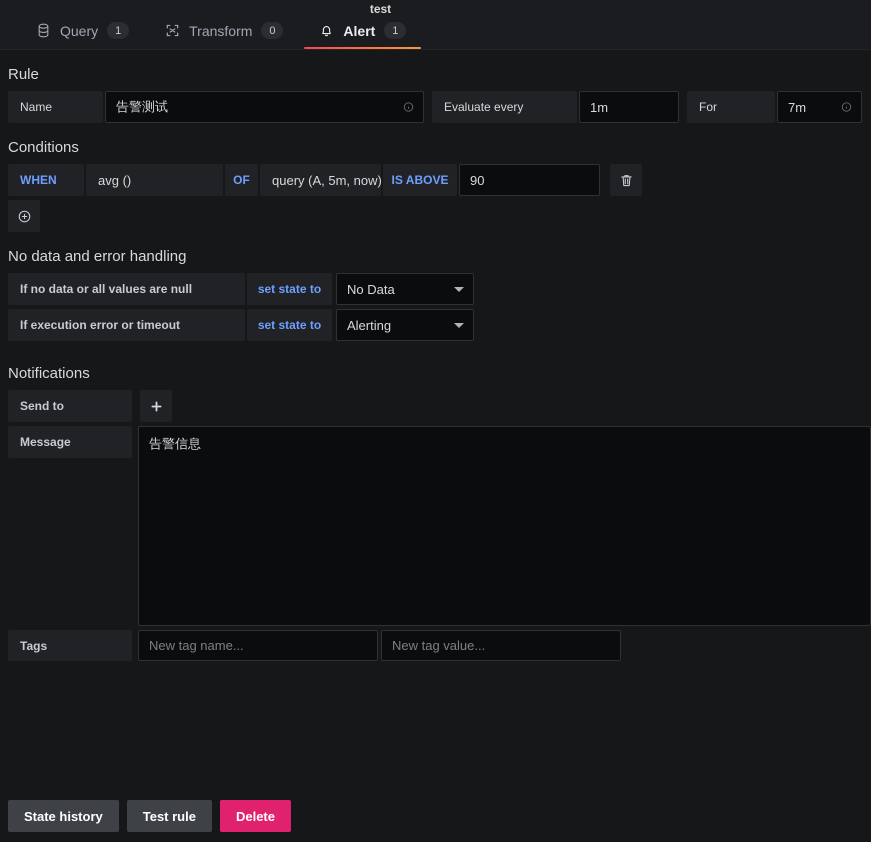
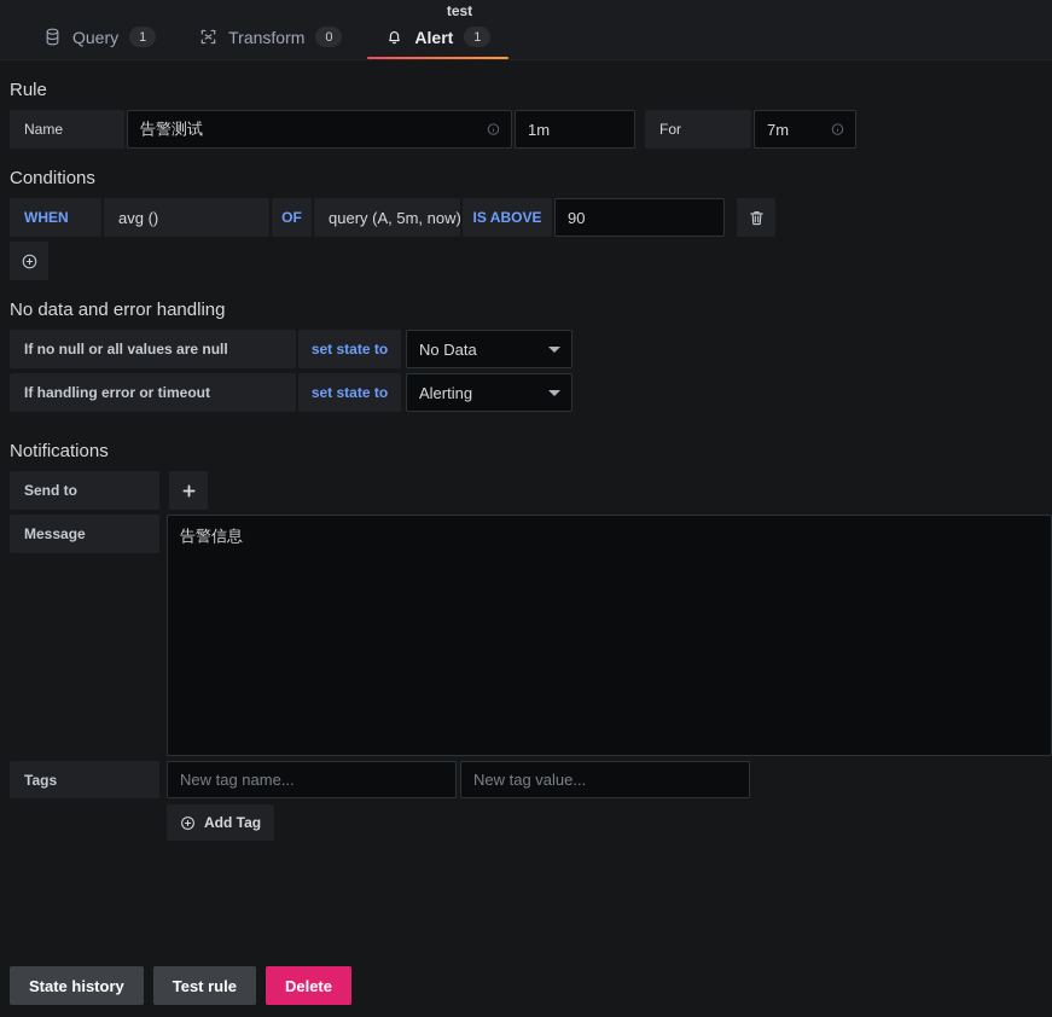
  test
  Query
  1
  Transform
  0
  Alert
  1
  Rule
  Name
  告警测试
- Evaluate every
  1m
  For
  7m
  Conditions
  WHEN
  avg ()
  OF
  query (A, 5m, now)
  IS ABOVE
  90
  No data and error handling
- If no data or all values are null
+ If no null or all values are null
  set state to
  No Data
- If execution error or timeout
+ If handling error or timeout
  set state to
  Alerting
  Notifications
  Send to
  Message
  告警信息
  Tags
  New tag name...
  New tag value...
+ Add Tag
  State history
  Test rule
  Delete
